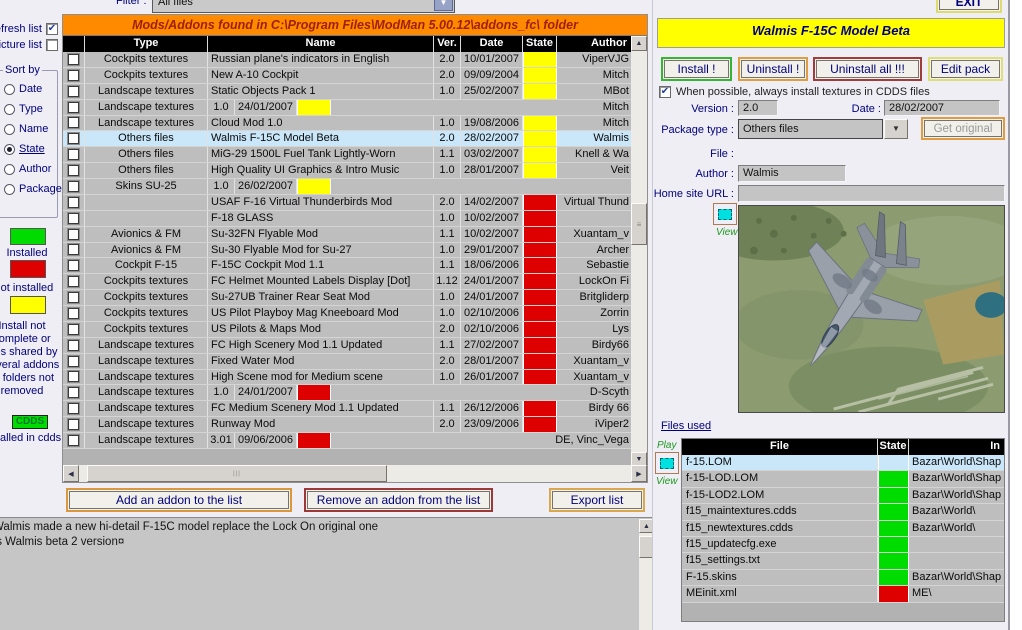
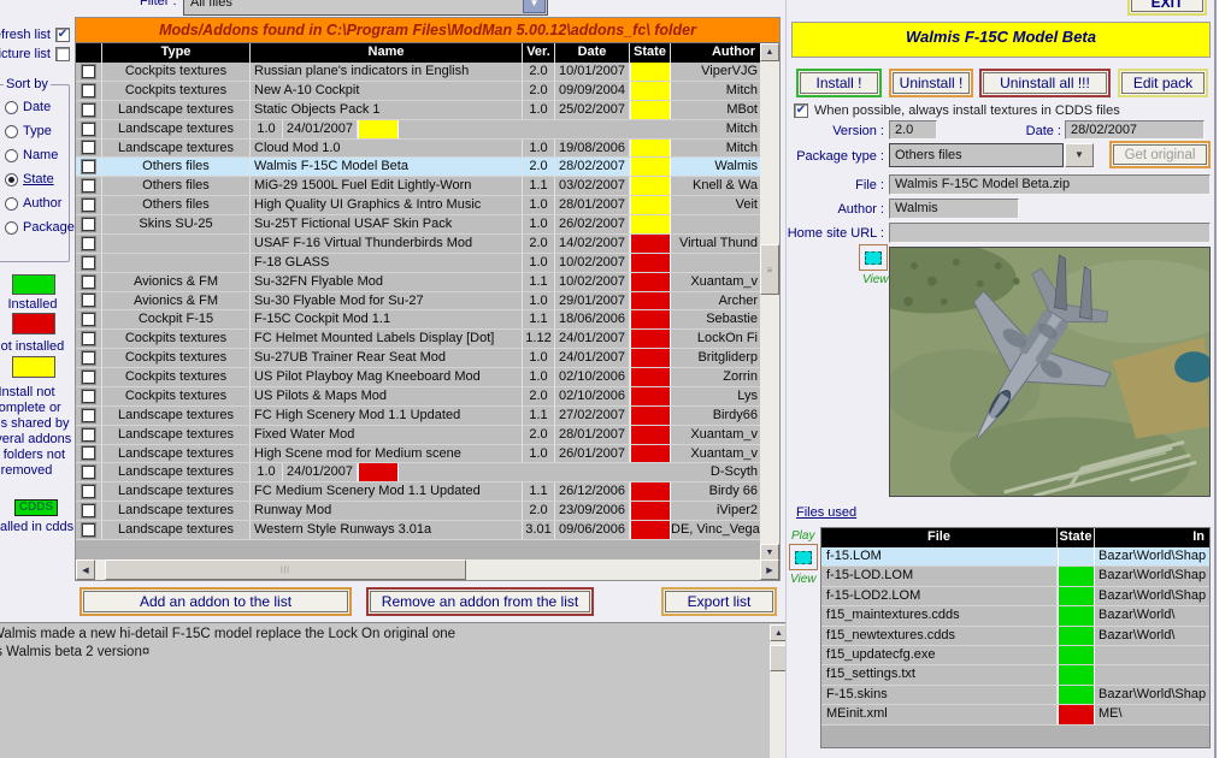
  Filter :
  All files
  ▼
  fresh list
  cture list
  Sort by
  Date
  Type
  Name
  State
  Author
  Package
  Installed
  ot installed
  nstall not omplete or s shared by eral addons folders not removed
  CDDS
  alled in cdds
  Mods/Addons found in C:\Program Files\ModMan 5.00.12\addons_fc\ folder
  Type
  Name
  Ver.
  Date
  State
  Author
  Cockpits textures
  Russian plane's indicators in English
  2.0
  10/01/2007
  ViperVJG
  Cockpits textures
  New A-10 Cockpit
  2.0
  09/09/2004
  Mitch
  Landscape textures
  Static Objects Pack 1
  1.0
  25/02/2007
  MBot
  Landscape textures
  1.0
  24/01/2007
  Mitch
  Landscape textures
  Cloud Mod 1.0
  1.0
  19/08/2006
  Mitch
  Others files
  Walmis F-15C Model Beta
  2.0
  28/02/2007
  Walmis
  Others files
- MiG-29 1500L Fuel Tank Lightly-Worn
+ MiG-29 1500L Fuel Edit Lightly-Worn
  1.1
  03/02/2007
  Knell & Wa
  Others files
  High Quality UI Graphics & Intro Music
  1.0
  28/01/2007
  Veit
  Skins SU-25
+ Su-25T Fictional USAF Skin Pack
  1.0
  26/02/2007
  USAF F-16 Virtual Thunderbirds Mod
  2.0
  14/02/2007
  Virtual Thund
  F-18 GLASS
  1.0
  10/02/2007
  Avionics & FM
  Su-32FN Flyable Mod
  1.1
  10/02/2007
  Xuantam_v
  Avionics & FM
  Su-30 Flyable Mod for Su-27
  1.0
  29/01/2007
  Archer
  Cockpit F-15
  F-15C Cockpit Mod 1.1
  1.1
  18/06/2006
  Sebastie
  Cockpits textures
  FC Helmet Mounted Labels Display [Dot]
  1.12
  24/01/2007
  LockOn Fi
  Cockpits textures
  Su-27UB Trainer Rear Seat Mod
  1.0
  24/01/2007
  Britgliderp
  Cockpits textures
  US Pilot Playboy Mag Kneeboard Mod
  1.0
  02/10/2006
  Zorrin
  Cockpits textures
  US Pilots & Maps Mod
  2.0
  02/10/2006
  Lys
  Landscape textures
  FC High Scenery Mod 1.1 Updated
  1.1
  27/02/2007
  Birdy66
  Landscape textures
  Fixed Water Mod
  2.0
  28/01/2007
  Xuantam_v
  Landscape textures
  High Scene mod for Medium scene
  1.0
  26/01/2007
  Xuantam_v
  Landscape textures
  1.0
  24/01/2007
  D-Scyth
  Landscape textures
  FC Medium Scenery Mod 1.1 Updated
  1.1
  26/12/2006
  Birdy 66
  Landscape textures
  Runway Mod
  2.0
  23/09/2006
  iViper2
  Landscape textures
+ Western Style Runways 3.01a
  3.01
  09/06/2006
  DE, Vinc_Vega
  ≡
  Add an addon to the list
  Remove an addon from the list
  Export list
  almis made a new hi-detail F-15C model replace the Lock On original one
  Walmis beta 2 version¤
  EXIT
  Walmis F-15C Model Beta
  Install !
  Uninstall !
  Uninstall all !!!
  Edit pack
  When possible, always install textures in CDDS files
  Version :
  2.0
  Date :
  28/02/2007
  Package type :
  Others files
  ▼
  Get original
  File :
+ Walmis F-15C Model Beta.zip
  Author :
  Walmis
  Home site URL :
  View
  Files used
  Play
  View
  File
  State
  In
  f-15.LOM
  Bazar\World\Shap
  f-15-LOD.LOM
  Bazar\World\Shap
  f-15-LOD2.LOM
  Bazar\World\Shap
  f15_maintextures.cdds
  Bazar\World\
  f15_newtextures.cdds
  Bazar\World\
  f15_updatecfg.exe
  f15_settings.txt
  F-15.skins
  Bazar\World\Shap
  MEinit.xml
  ME\
